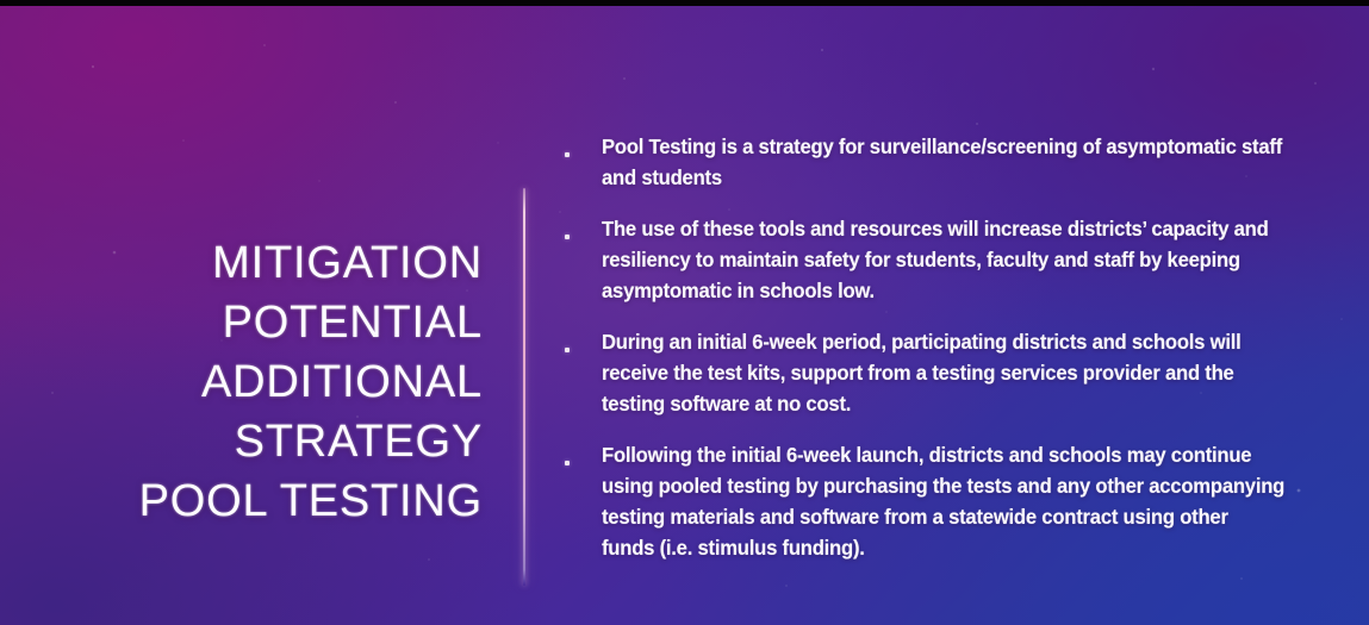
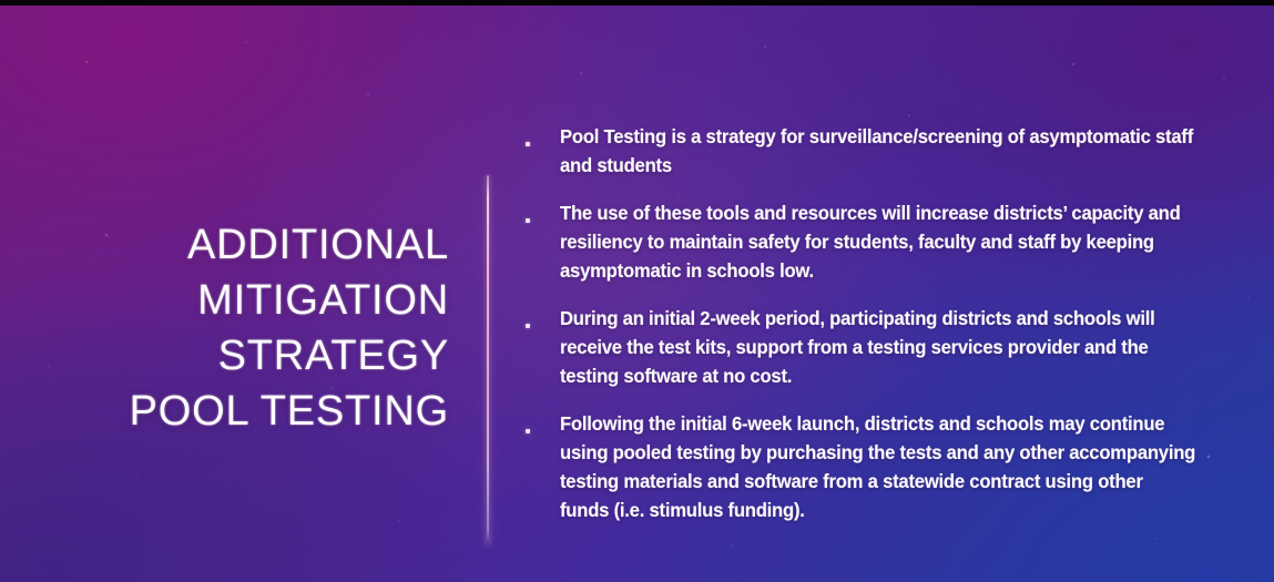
- MITIGATION
+ ADDITIONAL
- POTENTIAL
- ADDITIONAL
+ MITIGATION
  STRATEGY
  POOL TESTING
  Pool Testing is a strategy for surveillance/screening of asymptomatic staff and students
  The use of these tools and resources will increase districts’ capacity and resiliency to maintain safety for students, faculty and staff by keeping asymptomatic in schools low.
- During an initial 6-week period, participating districts and schools will receive the test kits, support from a testing services provider and the testing software at no cost.
+ During an initial 2-week period, participating districts and schools will receive the test kits, support from a testing services provider and the testing software at no cost.
  Following the initial 6-week launch, districts and schools may continue using pooled testing by purchasing the tests and any other accompanying testing materials and software from a statewide contract using other funds (i.e. stimulus funding).
